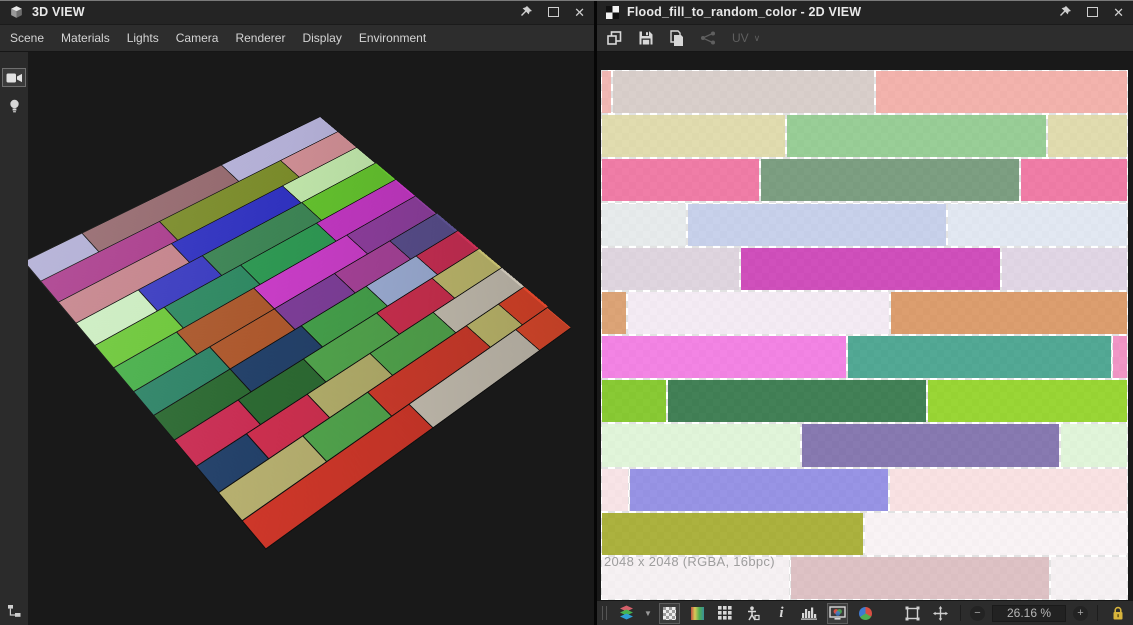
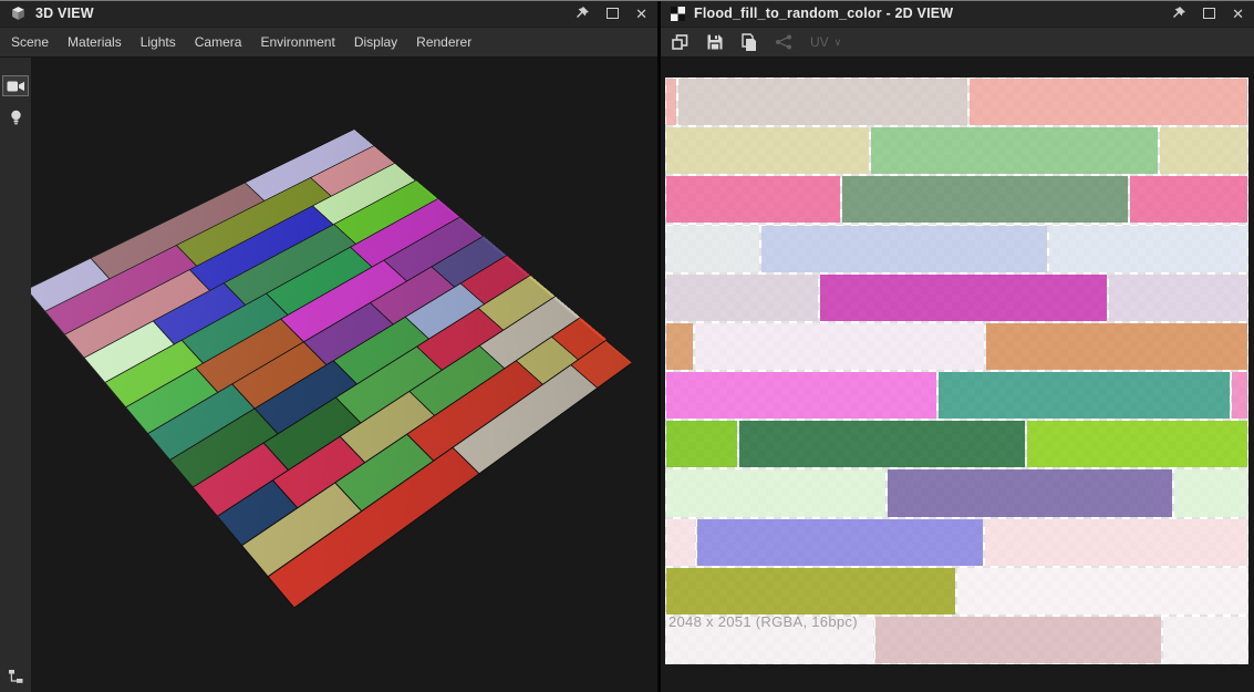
  3D VIEW
  ✕
  Scene
  Materials
  Lights
  Camera
- Renderer
+ Environment
  Display
- Environment
+ Renderer
  Flood_fill_to_random_color - 2D VIEW
  ✕
  UV
  ∨
- 2048 x 2048 (RGBA, 16bpc)
+ 2048 x 2051 (RGBA, 16bpc)
- ▼
- i
- −
- 26.16 %
- +
